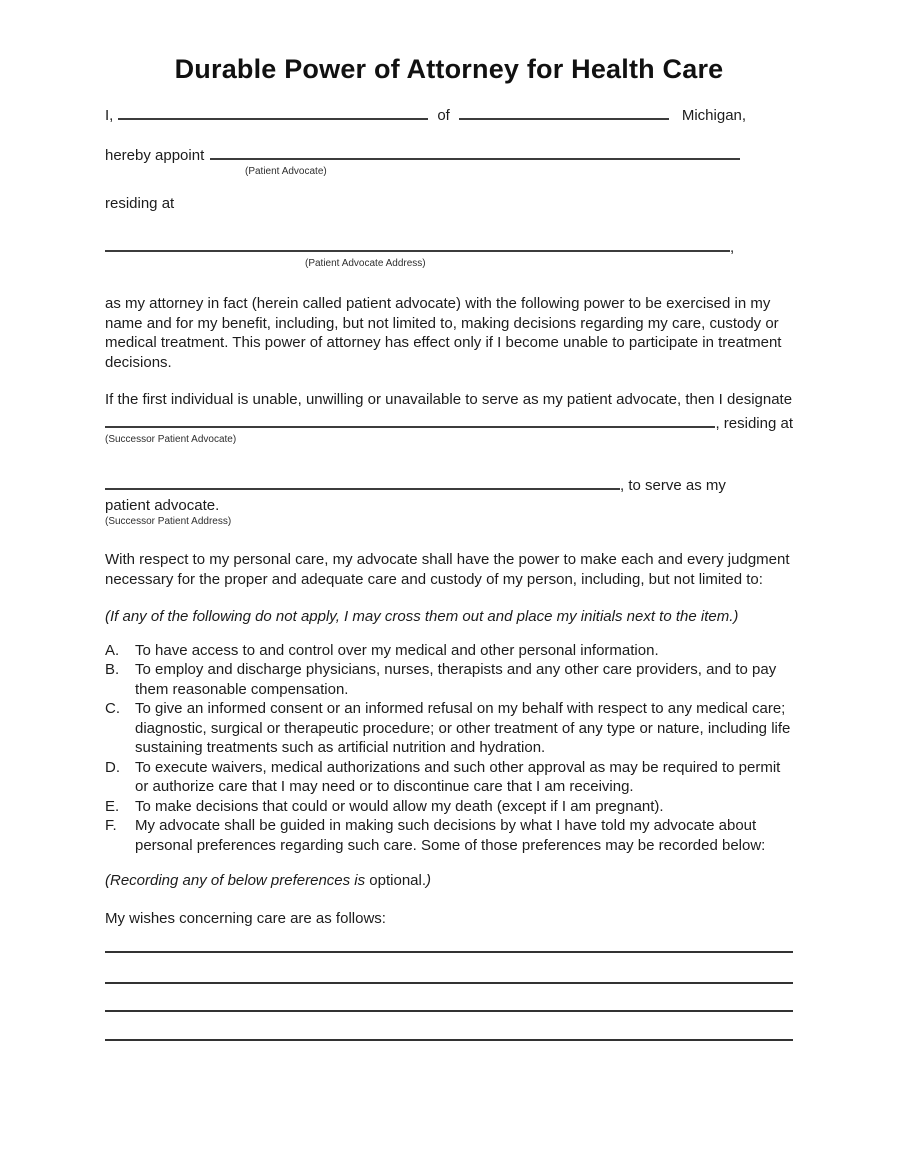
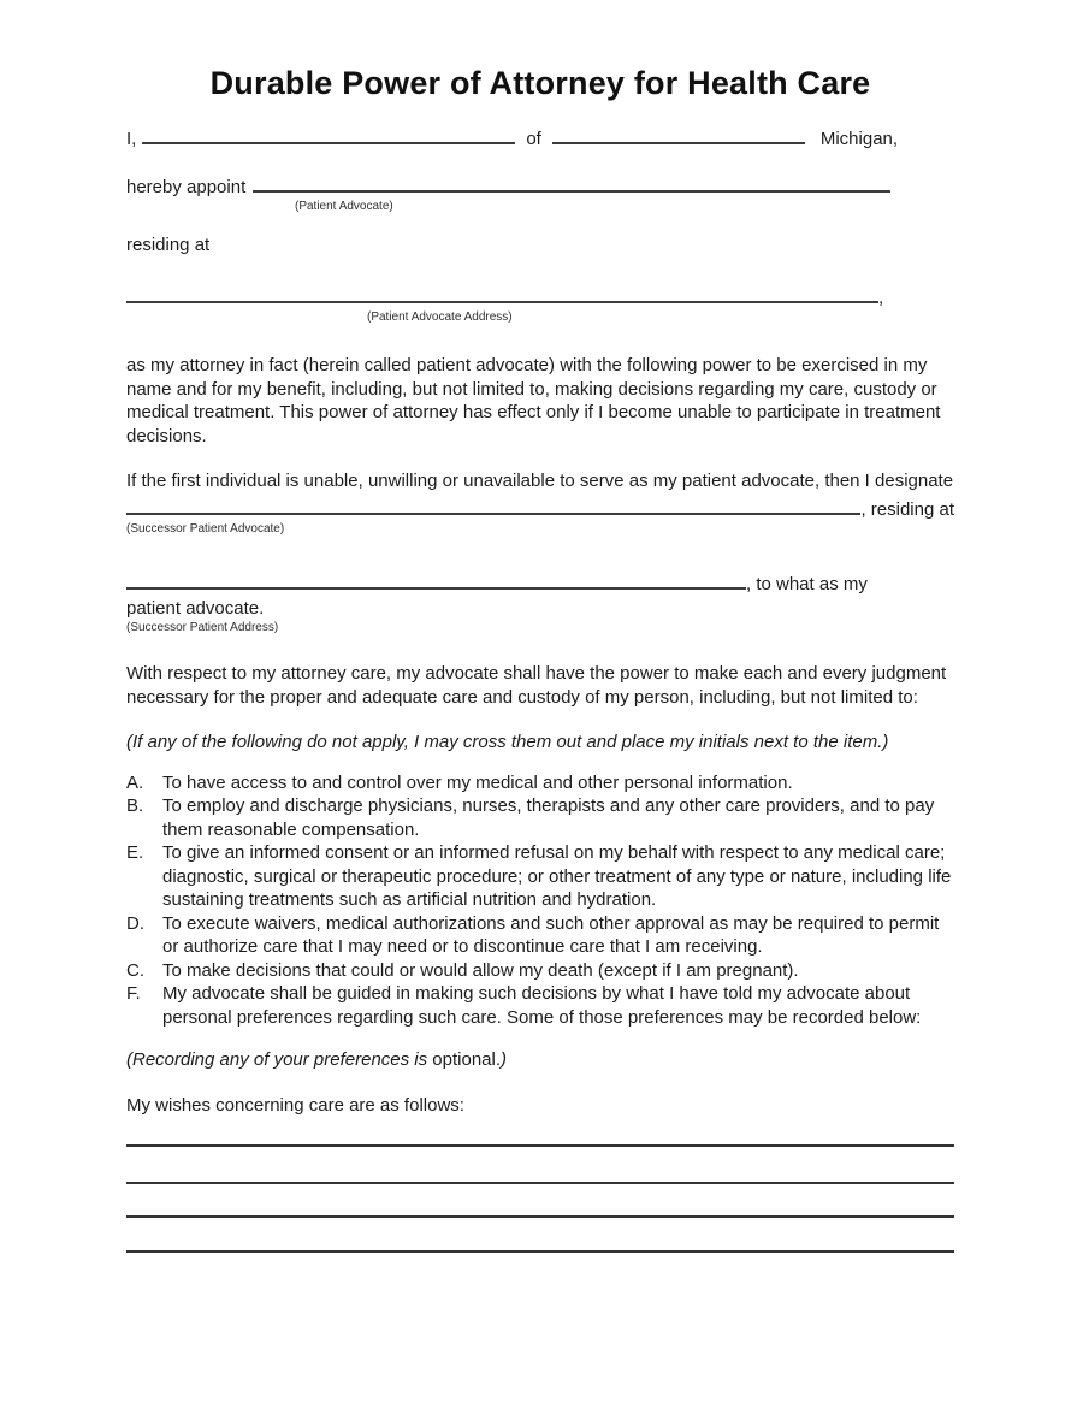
  Durable Power of Attorney for Health Care
  I,
  of
  Michigan,
  hereby appoint
  (Patient Advocate)
  residing at
  ,
  (Patient Advocate Address)
  as my attorney in fact (herein called patient advocate) with the following power to be exercised in my name and for my benefit, including, but not limited to, making decisions regarding my care, custody or medical treatment. This power of attorney has effect only if I become unable to participate in treatment decisions.
  If the first individual is unable, unwilling or unavailable to serve as my patient advocate, then I designate
  , residing at
  (Successor Patient Advocate)
- , to serve as my
+ , to what as my
  patient advocate.
  (Successor Patient Address)
- With respect to my personal care, my advocate shall have the power to make each and every judgment necessary for the proper and adequate care and custody of my person, including, but not limited to:
+ With respect to my attorney care, my advocate shall have the power to make each and every judgment necessary for the proper and adequate care and custody of my person, including, but not limited to:
  (If any of the following do not apply, I may cross them out and place my initials next to the item.)
  A.
  To have access to and control over my medical and other personal information.
  B.
  To employ and discharge physicians, nurses, therapists and any other care providers, and to pay them reasonable compensation.
- C.
+ E.
  To give an informed consent or an informed refusal on my behalf with respect to any medical care; diagnostic, surgical or therapeutic procedure; or other treatment of any type or nature, including life sustaining treatments such as artificial nutrition and hydration.
  D.
  To execute waivers, medical authorizations and such other approval as may be required to permit or authorize care that I may need or to discontinue care that I am receiving.
- E.
+ C.
  To make decisions that could or would allow my death (except if I am pregnant).
  F.
  My advocate shall be guided in making such decisions by what I have told my advocate about personal preferences regarding such care. Some of those preferences may be recorded below:
- (Recording any of below preferences is optional.)
+ (Recording any of your preferences is optional.)
  My wishes concerning care are as follows:
